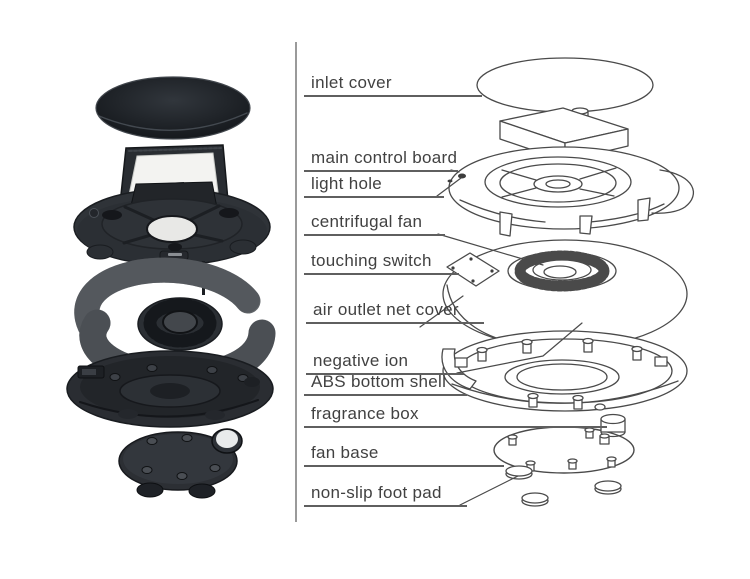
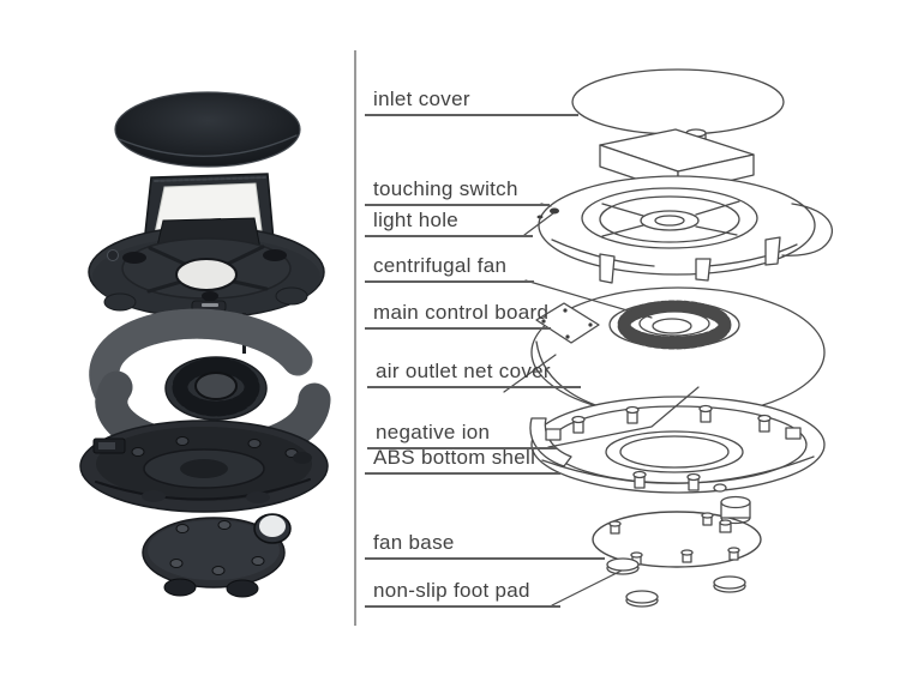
  inlet cover
- main control board
+ touching switch
  light hole
  centrifugal fan
- touching switch
+ main control board
  air outlet net cover
  negative ion
  ABS bottom shell
- fragrance box
  fan base
  non-slip foot pad
